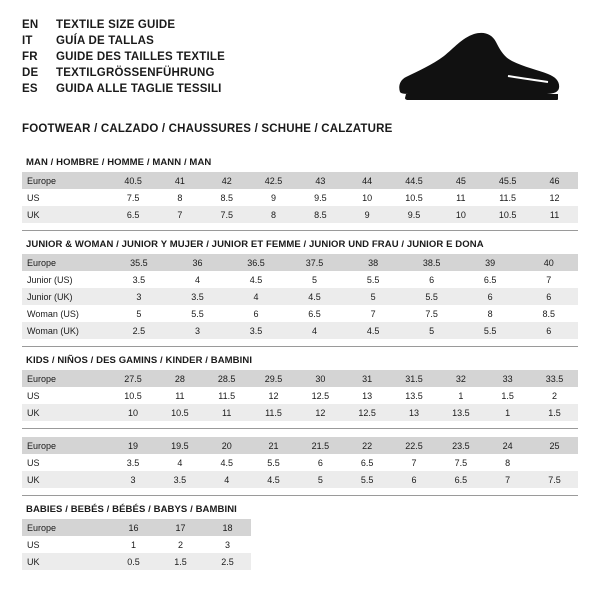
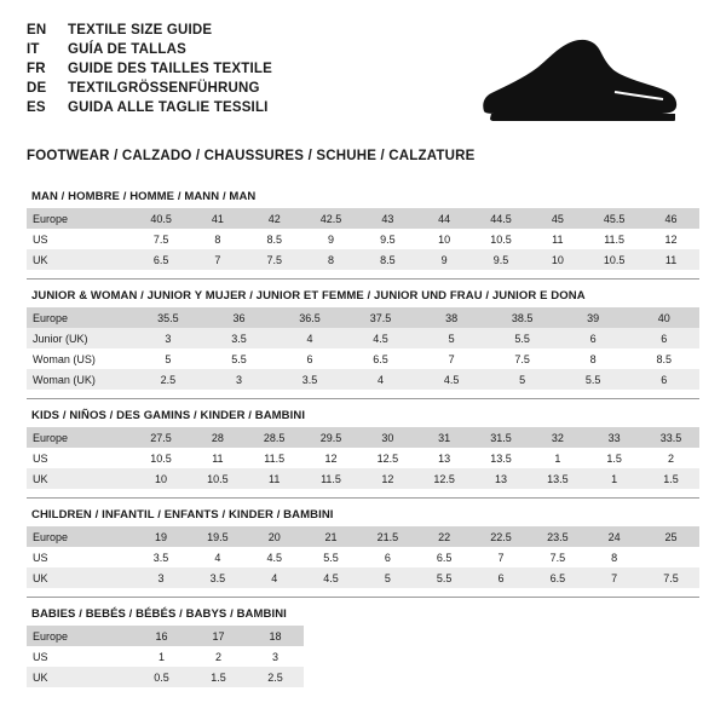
  EN
  TEXTILE SIZE GUIDE
  IT
  GUÍA DE TALLAS
  FR
  GUIDE DES TAILLES TEXTILE
  DE
  TEXTILGRÖSSENFÜHRUNG
  ES
  GUIDA ALLE TAGLIE TESSILI
  FOOTWEAR / CALZADO / CHAUSSURES / SCHUHE / CALZATURE
  MAN / HOMBRE / HOMME / MANN / MAN
  Europe	40.5	41	42	42.5	43	44	44.5	45	45.5	46
  US	7.5	8	8.5	9	9.5	10	10.5	11	11.5	12
  UK	6.5	7	7.5	8	8.5	9	9.5	10	10.5	11
  JUNIOR & WOMAN / JUNIOR Y MUJER / JUNIOR ET FEMME / JUNIOR UND FRAU / JUNIOR E DONA
  Europe	35.5	36	36.5	37.5	38	38.5	39	40
- Junior (US)	3.5	4	4.5	5	5.5	6	6.5	7
  Junior (UK)	3	3.5	4	4.5	5	5.5	6	6
  Woman (US)	5	5.5	6	6.5	7	7.5	8	8.5
  Woman (UK)	2.5	3	3.5	4	4.5	5	5.5	6
  KIDS / NIÑOS / DES GAMINS / KINDER / BAMBINI
  Europe	27.5	28	28.5	29.5	30	31	31.5	32	33	33.5
  US	10.5	11	11.5	12	12.5	13	13.5	1	1.5	2
  UK	10	10.5	11	11.5	12	12.5	13	13.5	1	1.5
+ CHILDREN / INFANTIL / ENFANTS / KINDER / BAMBINI
  Europe	19	19.5	20	21	21.5	22	22.5	23.5	24	25
  US	3.5	4	4.5	5.5	6	6.5	7	7.5	8
  UK	3	3.5	4	4.5	5	5.5	6	6.5	7	7.5
  BABIES / BEBÉS / BÉBÉS / BABYS / BAMBINI
  Europe	16	17	18
  US	1	2	3
  UK	0.5	1.5	2.5
